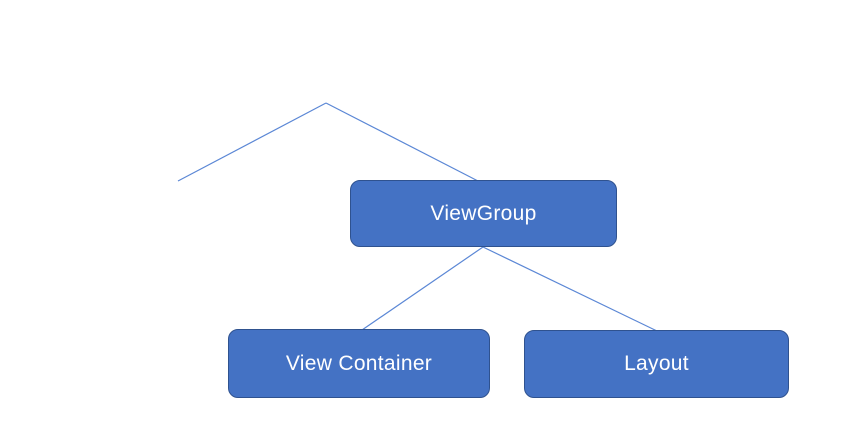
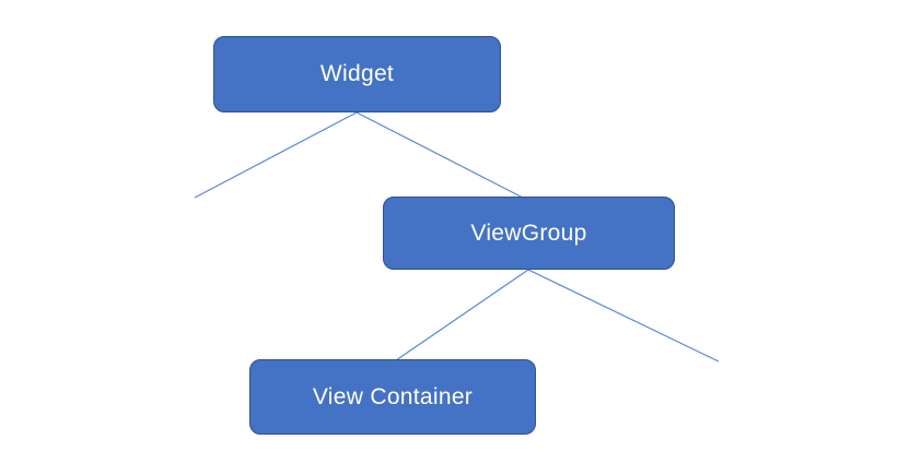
+ Widget
  ViewGroup
  View Container
- Layout
